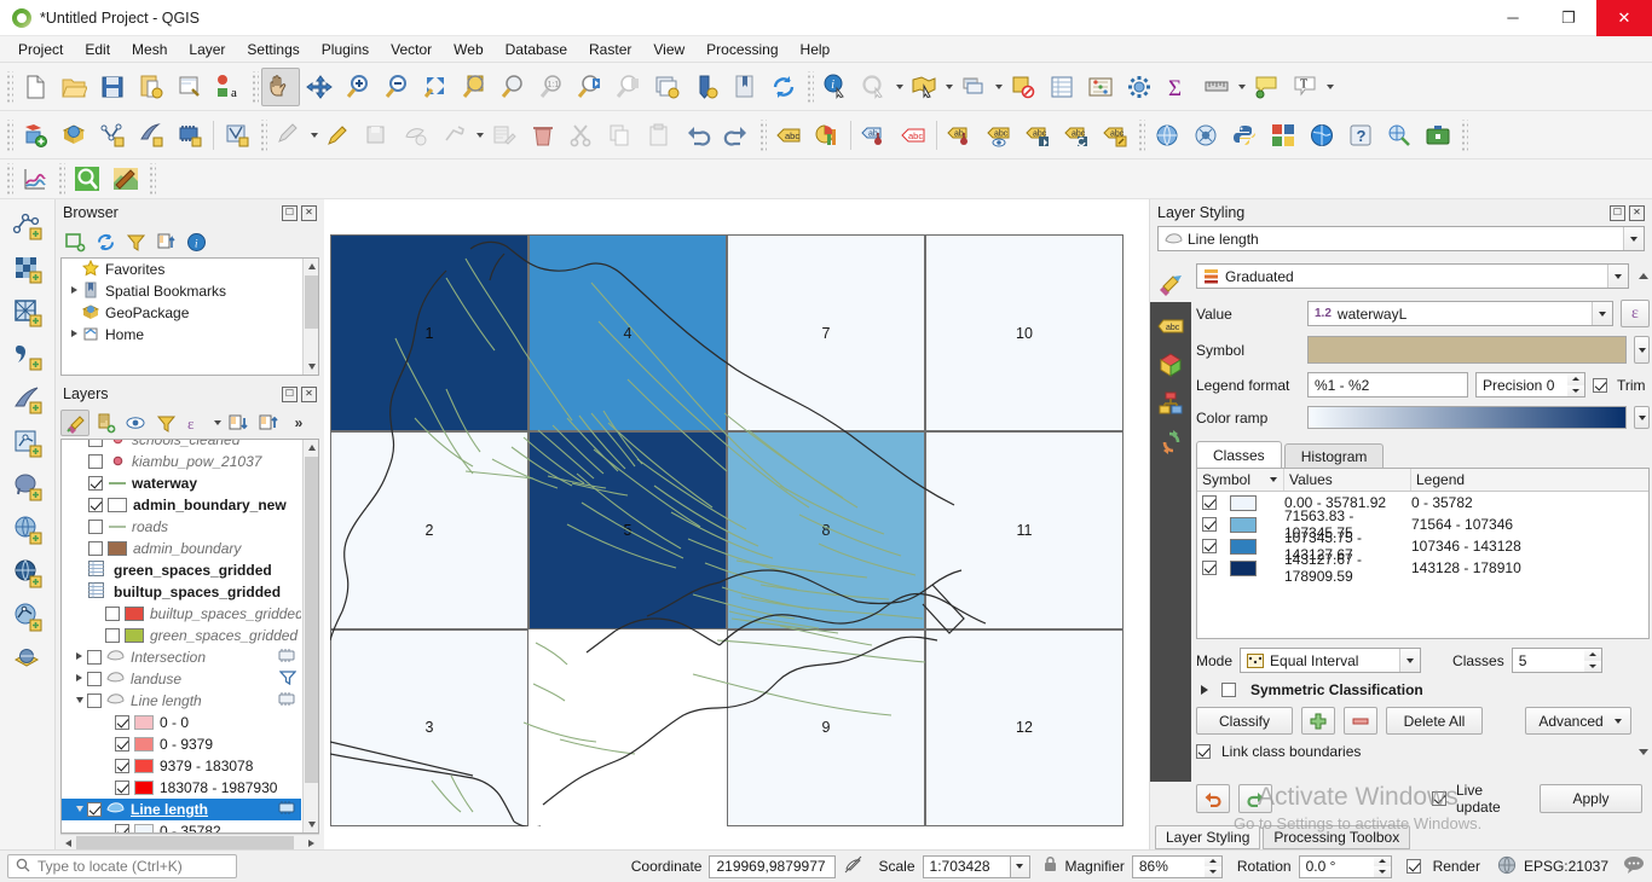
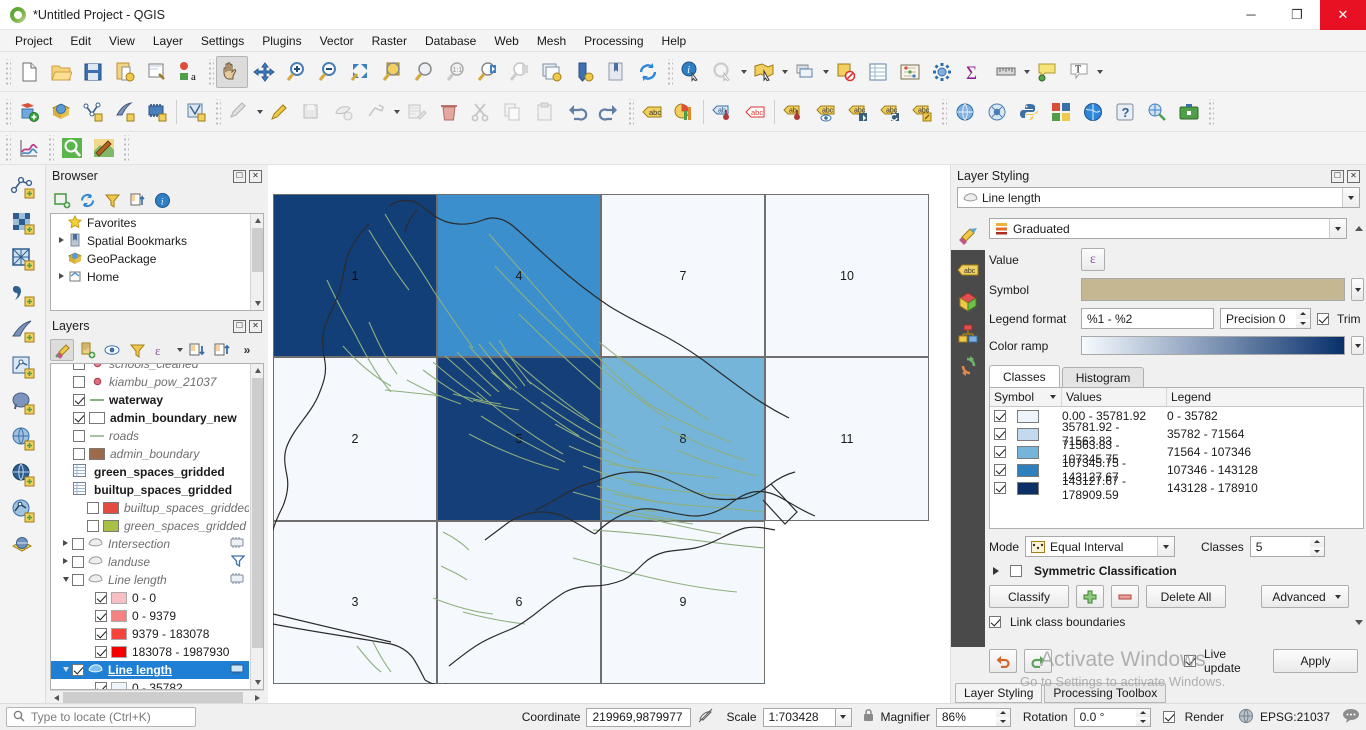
  *Untitled Project - QGIS
  ─
  ❐
  ✕
  Project
  Edit
- Mesh
+ View
  Layer
  Settings
  Plugins
  Vector
- Web
+ Raster
  Database
- Raster
+ Web
- View
+ Mesh
  Processing
  Help
  a
  i
  Σ
  T
  abc
  abc
  ?
  Browser
  ☐
  ✕
  i
  Favorites
  Spatial Bookmarks
  GeoPackage
  Home
  Layers
  ☐
  ✕
  ε
  »
  schools_cleaned
  kiambu_pow_21037
  waterway
  admin_boundary_new
  roads
  admin_boundary
  green_spaces_gridded
  builtup_spaces_gridded
  builtup_spaces_gridded
  green_spaces_gridded
  Intersection
  landuse
  Line length
  0 - 0
  0 - 9379
  9379 - 183078
  183078 - 1987930
  Line length
  0 - 35782
  1
  4
  7
  10
  2
  8
  11
  3
+ 6
  9
- 12
  Layer Styling
  ☐
  ✕
  Line length
  Graduated
  Value
- 1.2
- waterwayL
  ε
  Symbol
  Legend format
  %1 - %2
  Precision 0
  Trim
  Color ramp
  Classes
  Histogram
  Symbol
  Values
  Legend
  0.00 - 35781.92
  0 - 35782
+ 35781.92 - 71563.83
+ 35782 - 71564
  71563.83 - 107345.75
  71564 - 107346
  107345.75 - 143127.67
  107346 - 143128
  143127.67 - 178909.59
  143128 - 178910
  Mode
  Equal Interval
  Classes
  5
  Symmetric Classification
  Classify
  Delete All
  Advanced
  Link class boundaries
  Live update
  Apply
  Layer Styling
  Processing Toolbox
  Activate Windows
  Go to Settings to activate Windows.
  Type to locate (Ctrl+K)
  Coordinate
  219969,9879977
  Scale
  1:703428
  Magnifier
  86%
  Rotation
  0.0 °
  Render
  EPSG:21037
